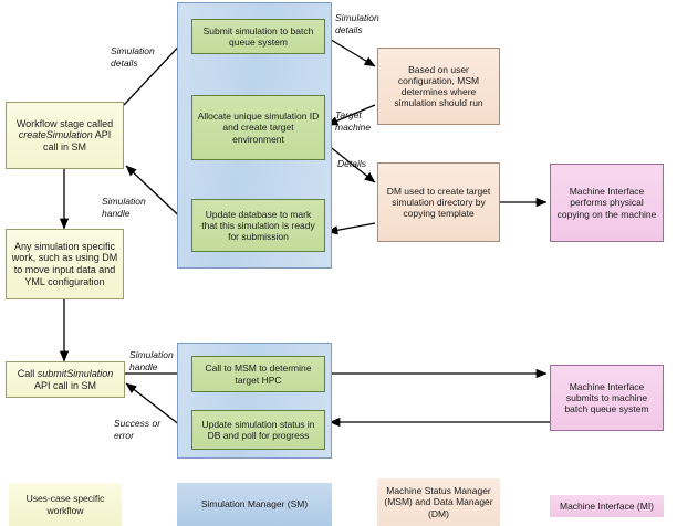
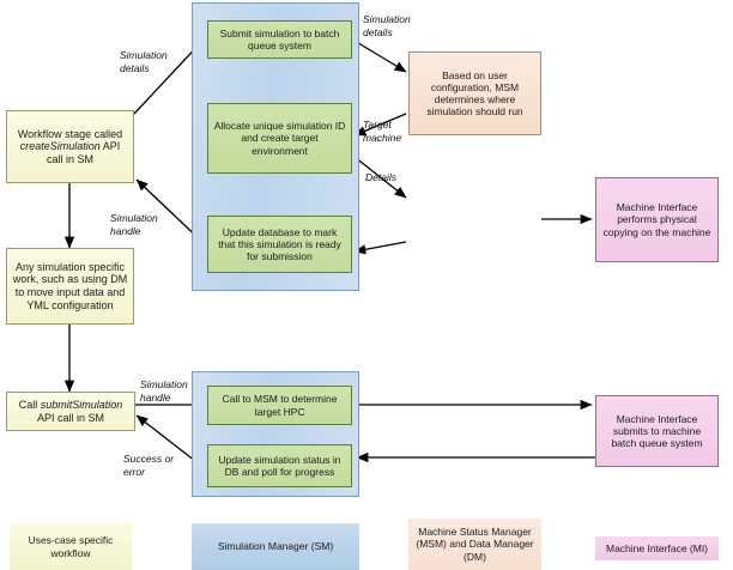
  Workflow stage called createSimulation API call in SM
  Any simulation specific work, such as using DM to move input data and YML configuration
  Call submitSimulation API call in SM
  Submit simulation to batch queue system
  Allocate unique simulation ID and create target environment
  Update database to mark that this simulation is ready for submission
  Call to MSM to determine target HPC
  Update simulation status in DB and poll for progress
  Based on user configuration, MSM determines where simulation should run
- DM used to create target simulation directory by copying template
  Machine Interface performs physical copying on the machine
  Machine Interface submits to machine batch queue system
  Simulation
  details
  Simulation
  handle
  Simulation
  details
  Target
  machine
  Details
  Simulation
  handle
  Success or
  error
  Uses-case specific workflow
  Simulation Manager (SM)
  Machine Status Manager (MSM) and Data Manager (DM)
  Machine Interface (MI)
